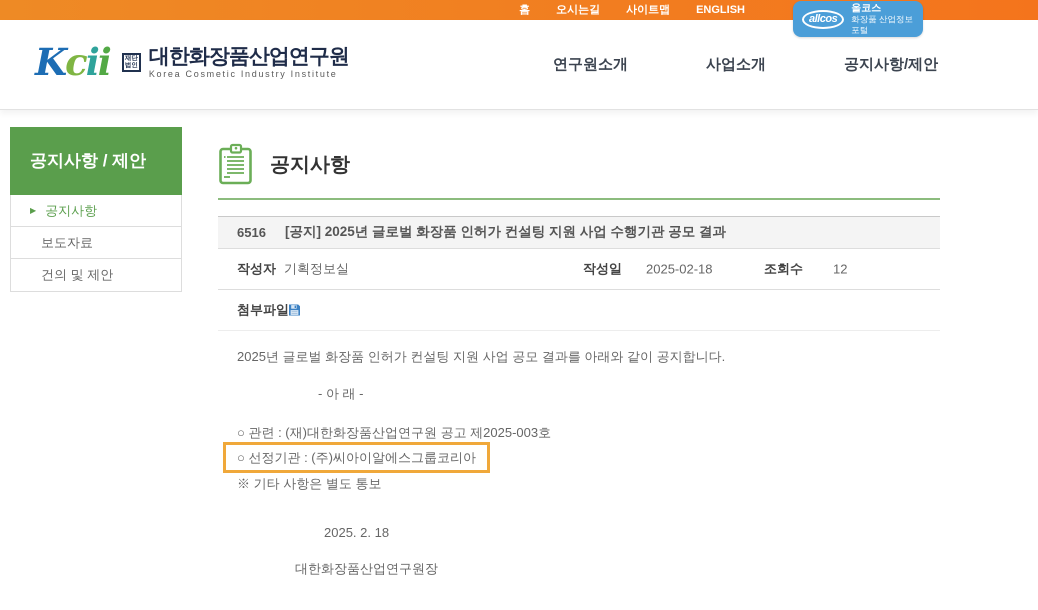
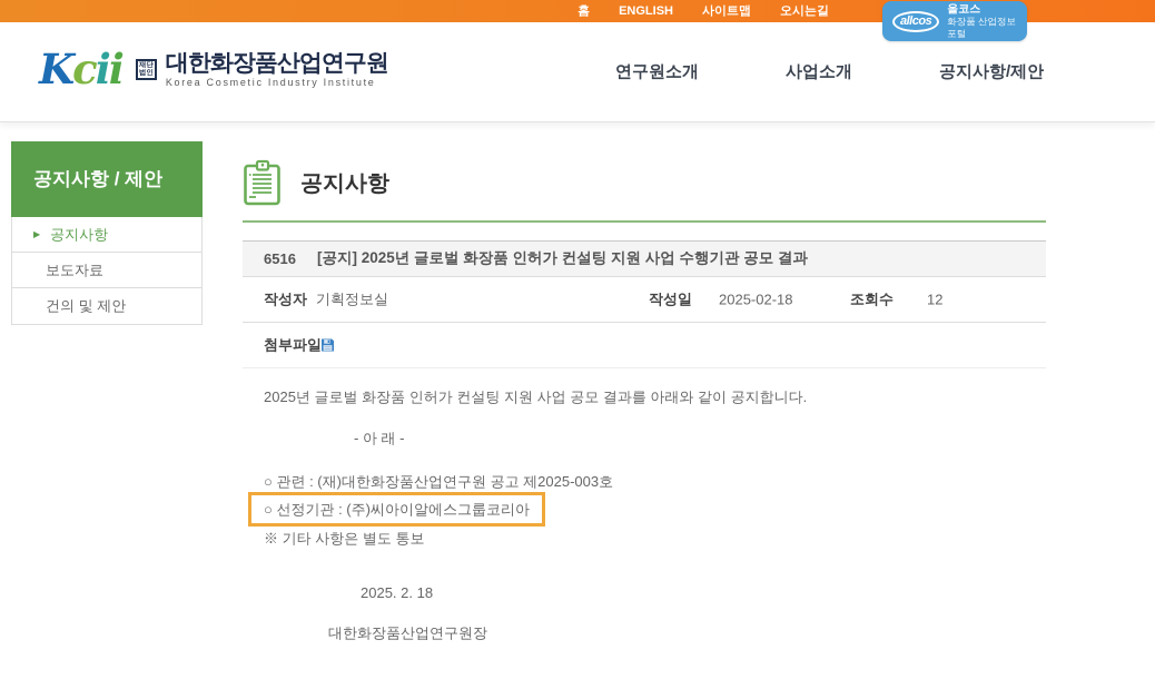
  홈
- 오시는길
+ ENGLISH
  사이트맵
- ENGLISH
+ 오시는길
  allcos
  올코스
  화장품 산업정보 포털
  Kcii
  대한화장품산업연구원
  Korea Cosmetic Industry Institute
  연구원소개
  사업소개
  공지사항/제안
  공지사항 / 제안
  ▶
  공지사항
  보도자료
  건의 및 제안
  공지사항
  6516
  [공지] 2025년 글로벌 화장품 인허가 컨설팅 지원 사업 수행기관 공모 결과
  작성자
  기획정보실
  작성일
  2025-02-18
  조회수
  12
  첨부파일
  2025년 글로벌 화장품 인허가 컨설팅 지원 사업 공모 결과를 아래와 같이 공지합니다.
  - 아 래 -
  ○ 관련 : (재)대한화장품산업연구원 공고 제2025-003호
  ○ 선정기관 : (주)씨아이알에스그룹코리아
  ※ 기타 사항은 별도 통보
  2025. 2. 18
  대한화장품산업연구원장
